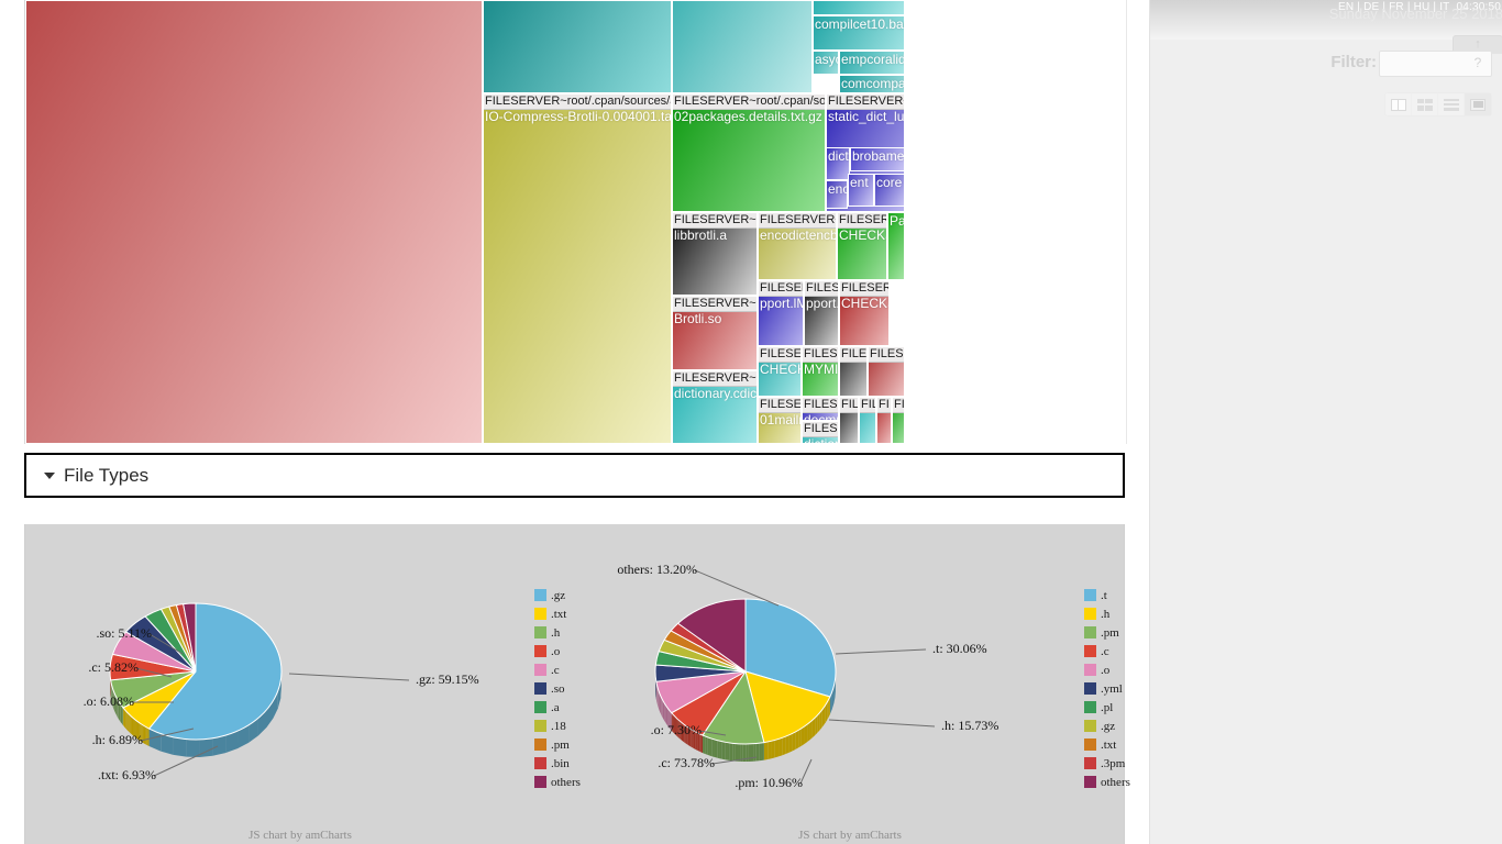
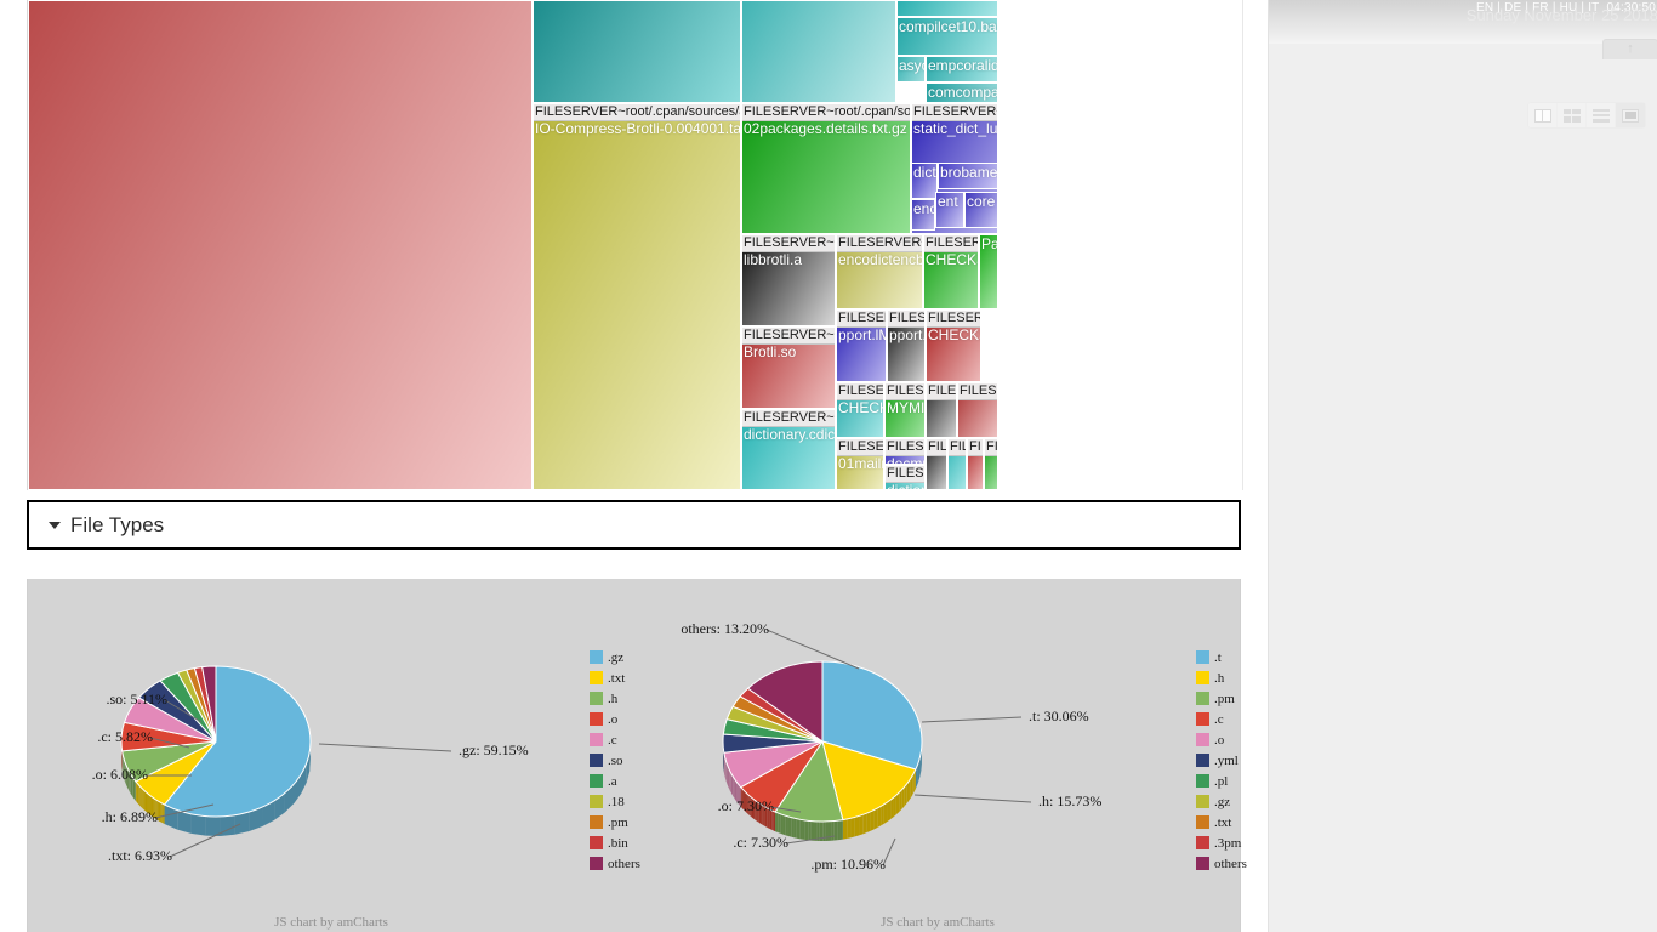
  compilcet10.ba
  empcoralid
  comcompa
  FILESERVER~root/.cpan/sources/
  IO-Compress-Brotli-0.004001.ta
  FILESERVER~root/.cpan/so
  02packages.details.txt.gz
  FILESERVER
  static_dict_lu
  brobame
  enc
  ent
  core
  FILESERVER~
  libbrotli.a
  FILESERVER
  encodictencb
  FILESER
  Pa
  FILESE
  pport.lM
  pport
  FILESER
  CHECK
  FILESERVER~
  Brotli.so
  FILESERVER~
  dictionary.cdic
  FILESE
  FILES
  FILE
  FILES
  FILESE
  01mail
  FILES
  FILES
  FIL
  FIL
  FI
  FI
  File Types
  JS chart by amCharts
  .gz: 59.15%
  .txt: 6.93%
  .h: 6.89%
  .o: 6.08%
  .c: 5.82%
  .so: 5.11%
  .gz
  .txt
  .h
  .o
  .c
  .so
  .a
  .18
  .pm
  .bin
  others
  JS chart by amCharts
  .t: 30.06%
  .h: 15.73%
  .pm: 10.96%
- .c: 73.78%
+ .c: 7.30%
  .o: 7.30%
  others: 13.20%
  .t
  .h
  .pm
  .c
  .o
  .yml
  .pl
  .gz
  .txt
  .3pm
  others
  EN | DE | FR | HU | IT 04:30:50
  Sunday November 25 2018
- Filter:
- ?
